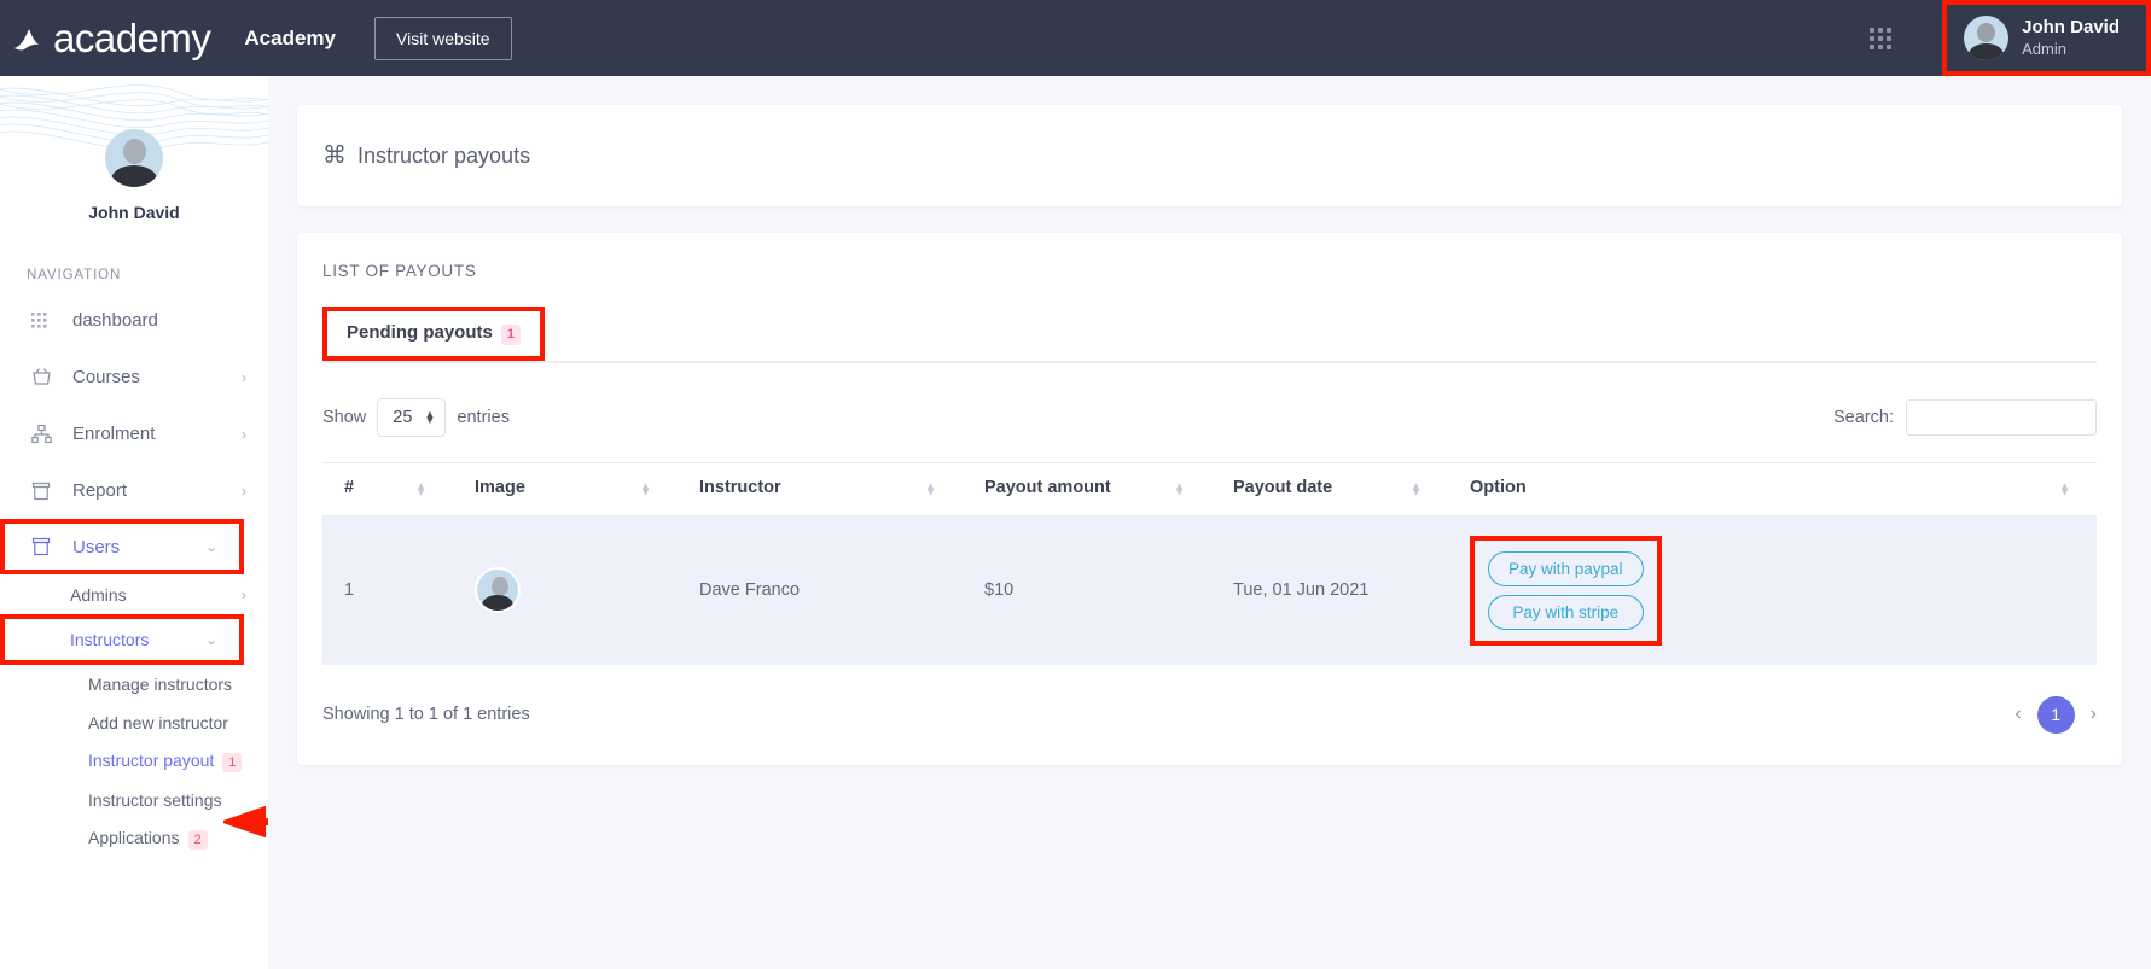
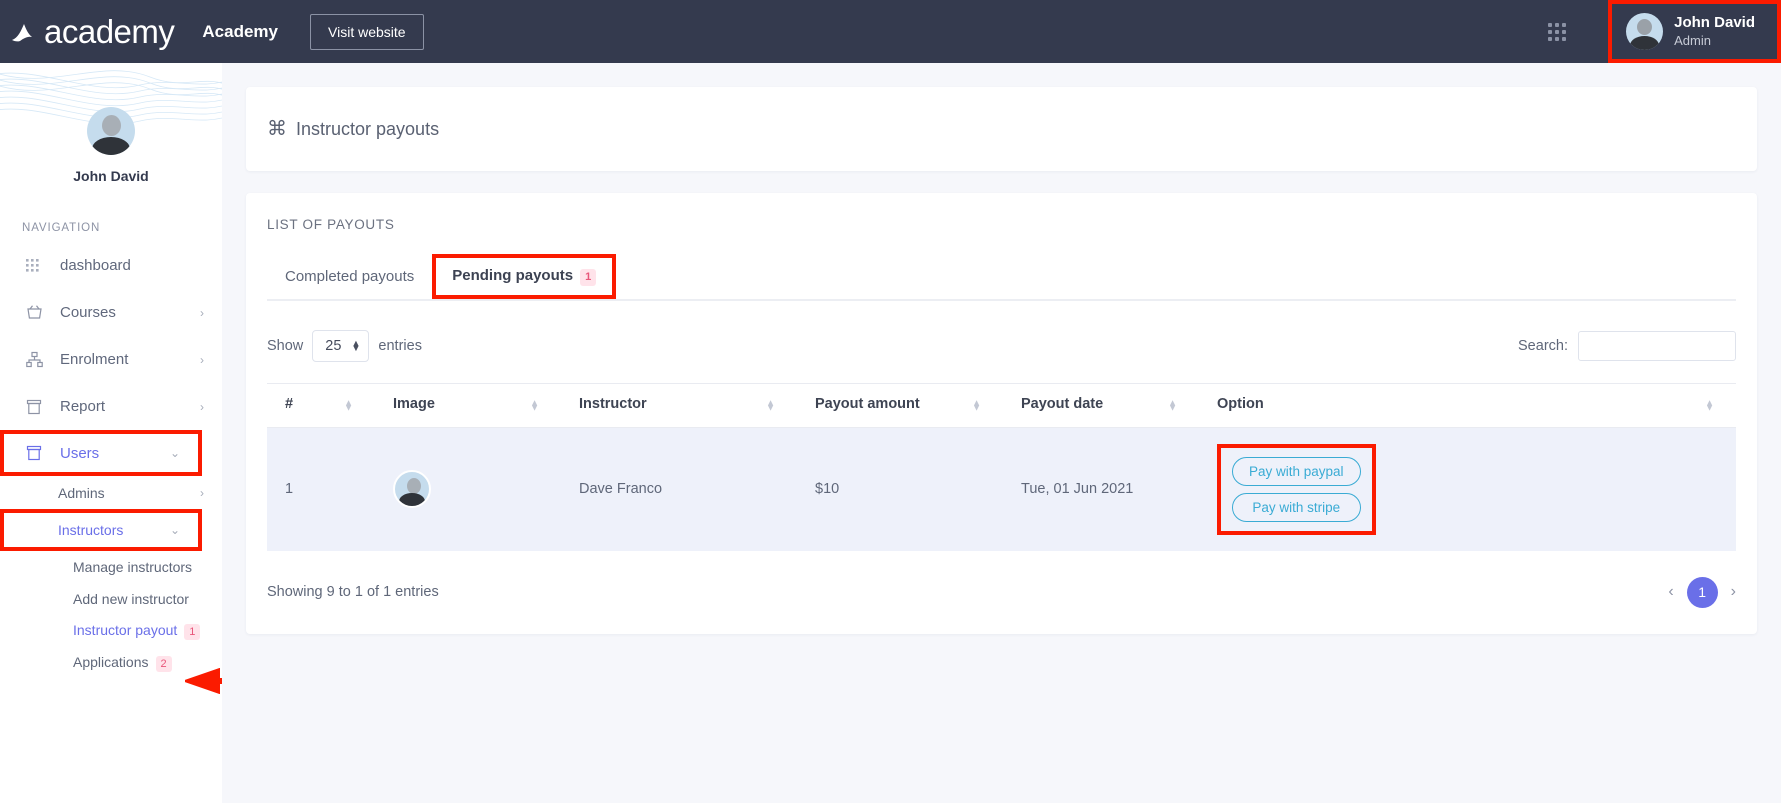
  academy
  Academy
  Visit website
  John David
  Admin
  John David
  NAVIGATION
  dashboard
  Courses
  ›
  Enrolment
  ›
  Report
  ›
  Users
  ⌄
  Admins
  ›
  Instructors
  ⌄
  Manage instructors
  Add new instructor
  Instructor payout 1
- Instructor settings
  Applications 2
  ⌘
  Instructor payouts
  LIST OF PAYOUTS
+ Completed payouts
  Pending payouts 1
  Show
  25
  ▲
  ▼
  entries
  Search:
  # ▲▼	Image ▲▼	Instructor ▲▼	Payout amount ▲▼	Payout date ▲▼	Option ▲▼
  1		Dave Franco	$10	Tue, 01 Jun 2021	Pay with paypal Pay with stripe
- Showing 1 to 1 of 1 entries
+ Showing 9 to 1 of 1 entries
  ‹
  1
  ›
